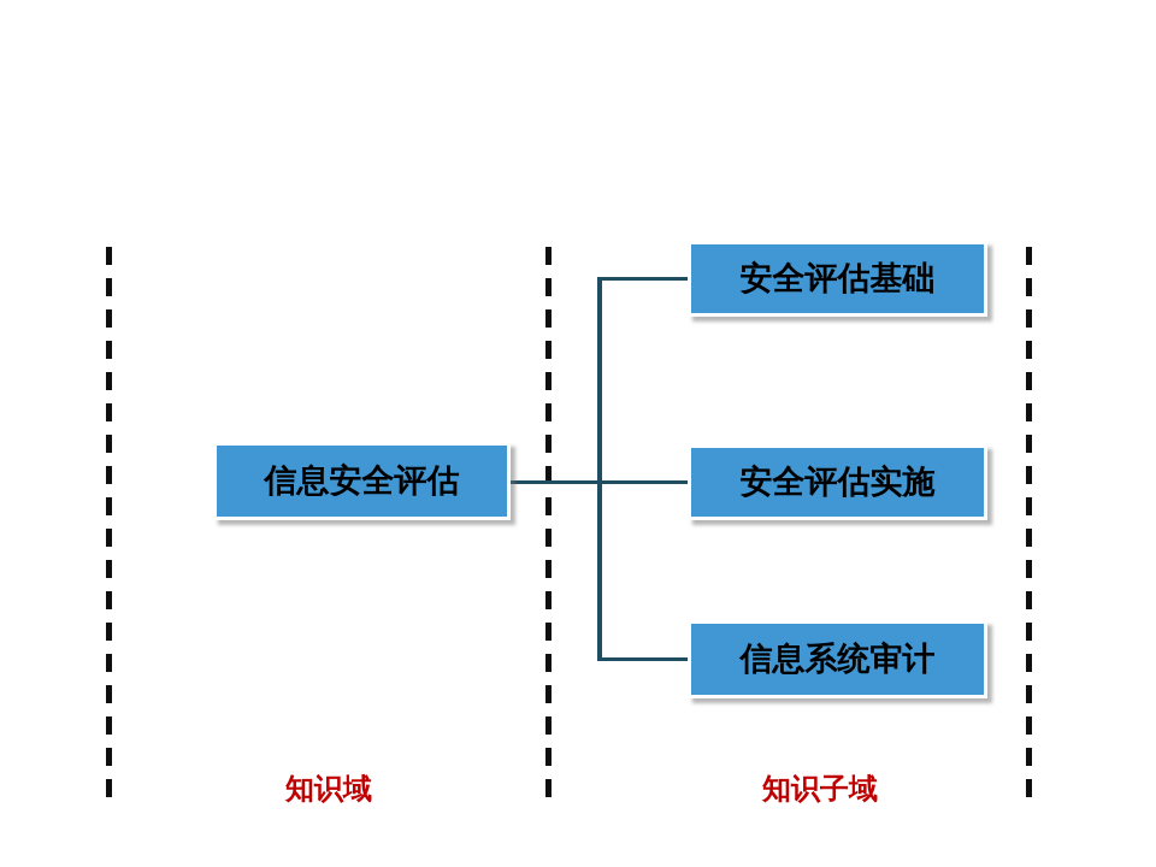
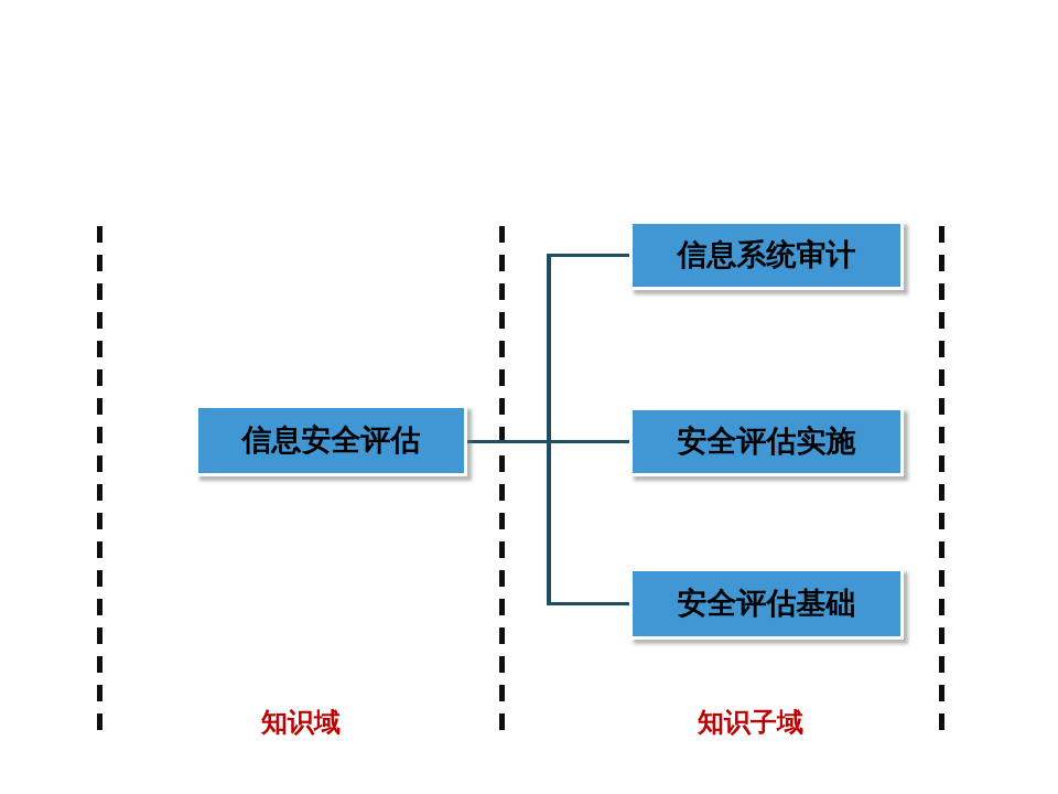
  信息安全评估
- 安全评估基础
+ 信息系统审计
  安全评估实施
- 信息系统审计
+ 安全评估基础
  知识域
  知识子域
